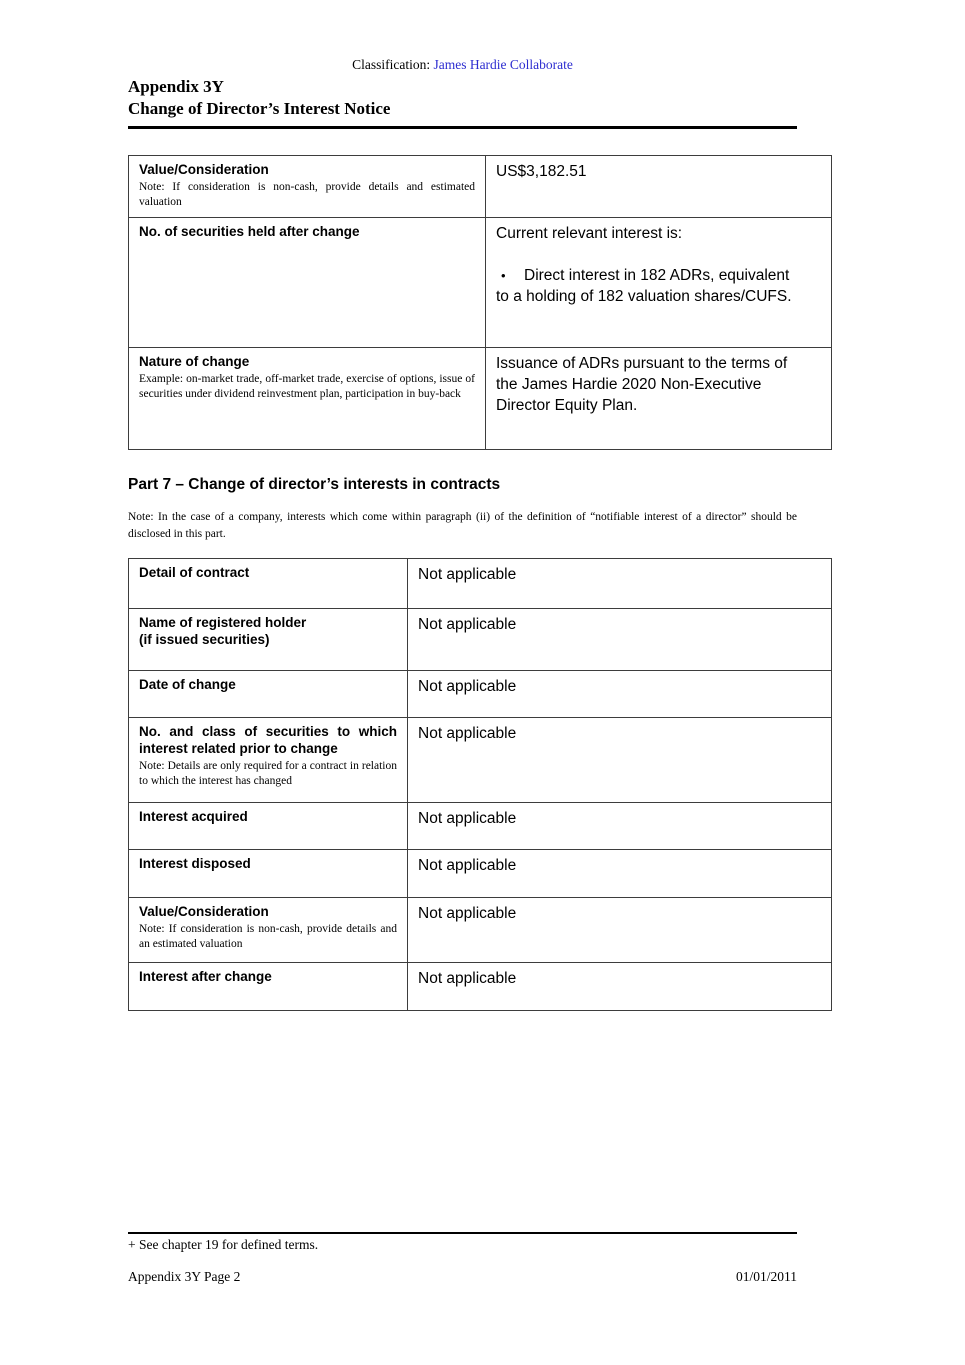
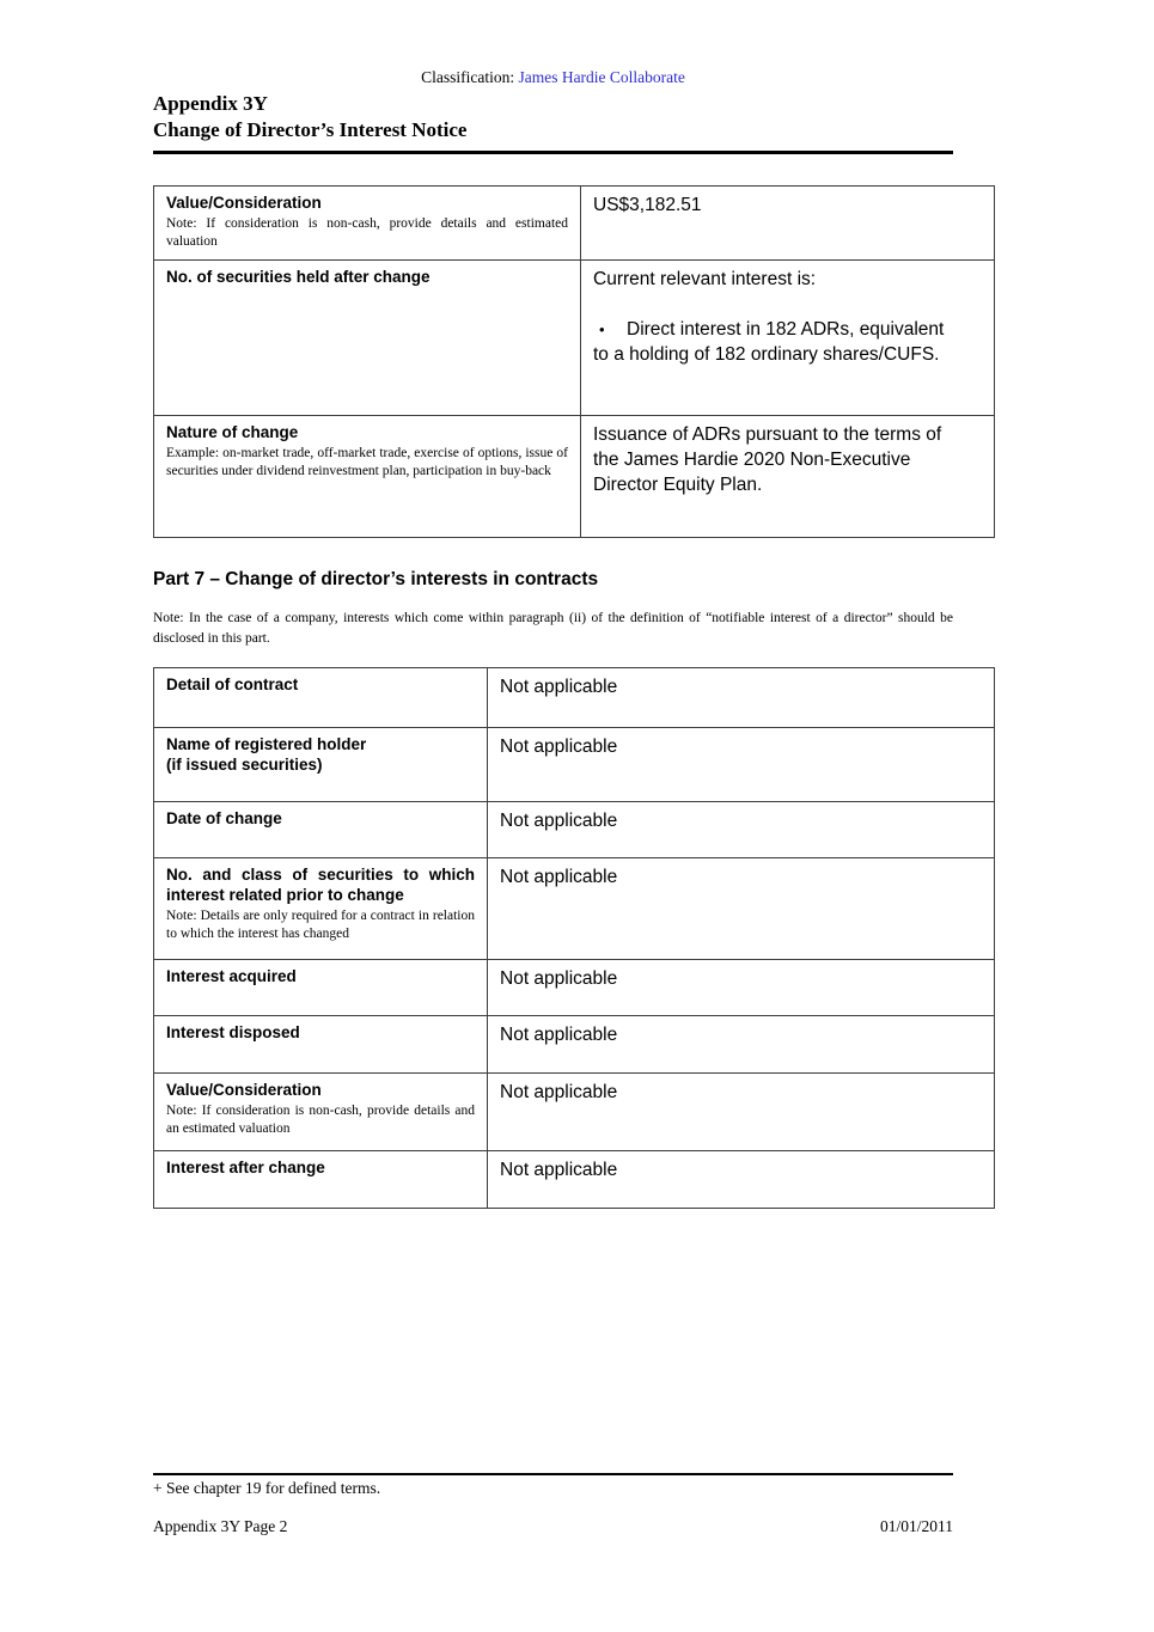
  Classification: James Hardie Collaborate
  Appendix 3Y
  Change of Director’s Interest Notice
  Value/Consideration Note: If consideration is non-cash, provide details and estimated valuation	US$3,182.51
- No. of securities held after change	Current relevant interest is: • Direct interest in 182 ADRs, equivalent to a holding of 182 valuation shares/CUFS.
+ No. of securities held after change	Current relevant interest is: • Direct interest in 182 ADRs, equivalent to a holding of 182 ordinary shares/CUFS.
  Nature of change Example: on-market trade, off-market trade, exercise of options, issue of securities under dividend reinvestment plan, participation in buy-back	Issuance of ADRs pursuant to the terms of the James Hardie 2020 Non-Executive Director Equity Plan.
  Part 7 – Change of director’s interests in contracts
  Note: In the case of a company, interests which come within paragraph (ii) of the definition of “notifiable interest of a director” should be disclosed in this part.
  Detail of contract	Not applicable
  Name of registered holder (if issued securities)	Not applicable
  Date of change	Not applicable
  No. and class of securities to which interest related prior to change Note: Details are only required for a contract in relation to which the interest has changed	Not applicable
  Interest acquired	Not applicable
  Interest disposed	Not applicable
  Value/Consideration Note: If consideration is non-cash, provide details and an estimated valuation	Not applicable
  Interest after change	Not applicable
  + See chapter 19 for defined terms.
  Appendix 3Y Page 2
  01/01/2011
